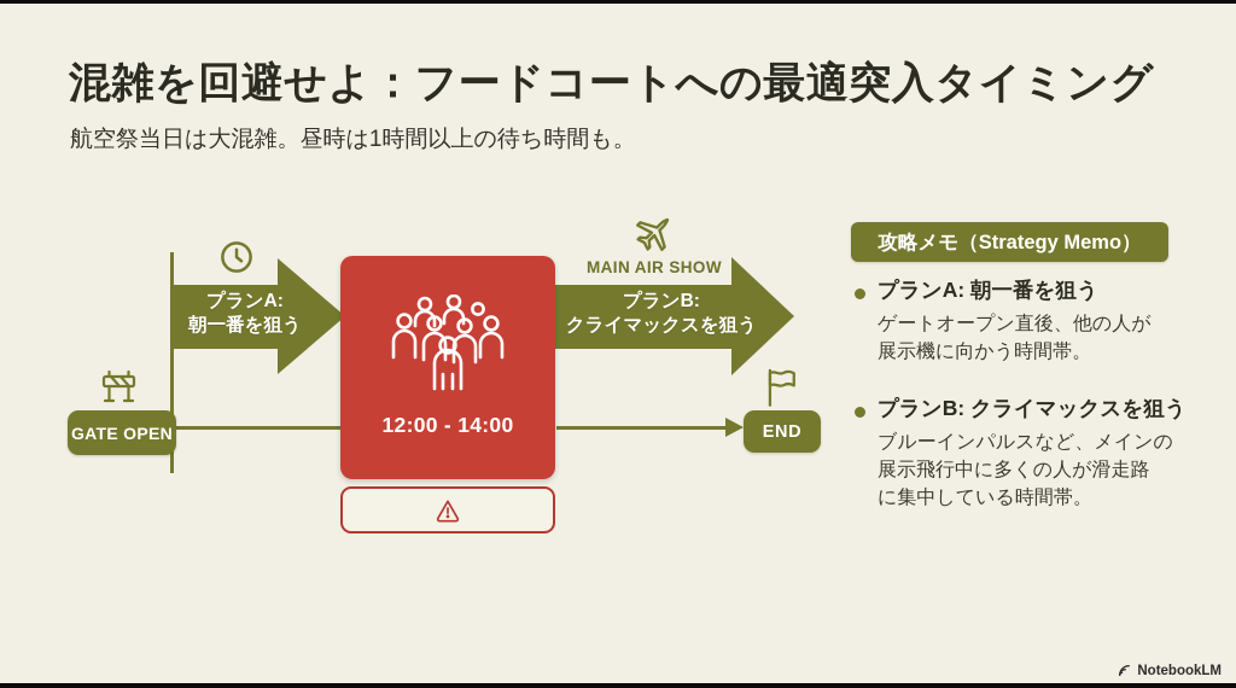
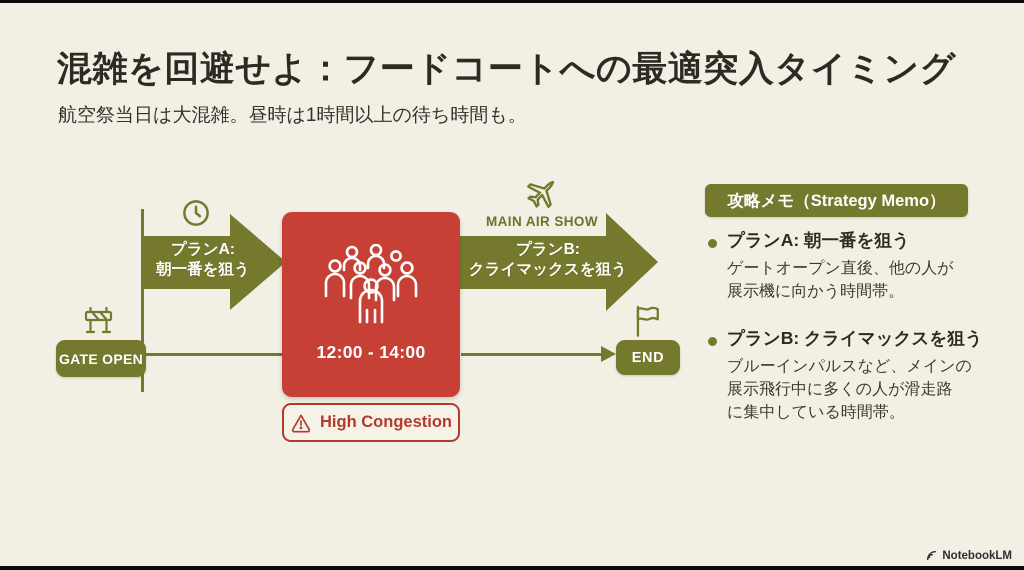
  混雑を回避せよ：フードコートへの最適突入タイミング
  航空祭当日は大混雑。昼時は1時間以上の待ち時間も。
  プランA:
  朝一番を狙う
  プランB:
  クライマックスを狙う
  GATE OPEN
  12:00 - 14:00
+ High Congestion
  MAIN AIR SHOW
  END
  攻略メモ（Strategy Memo）
  プランA: 朝一番を狙う
  ゲートオープン直後、他の人が
  展示機に向かう時間帯。
  プランB: クライマックスを狙う
  ブルーインパルスなど、メインの
  展示飛行中に多くの人が滑走路
  に集中している時間帯。
  NotebookLM
